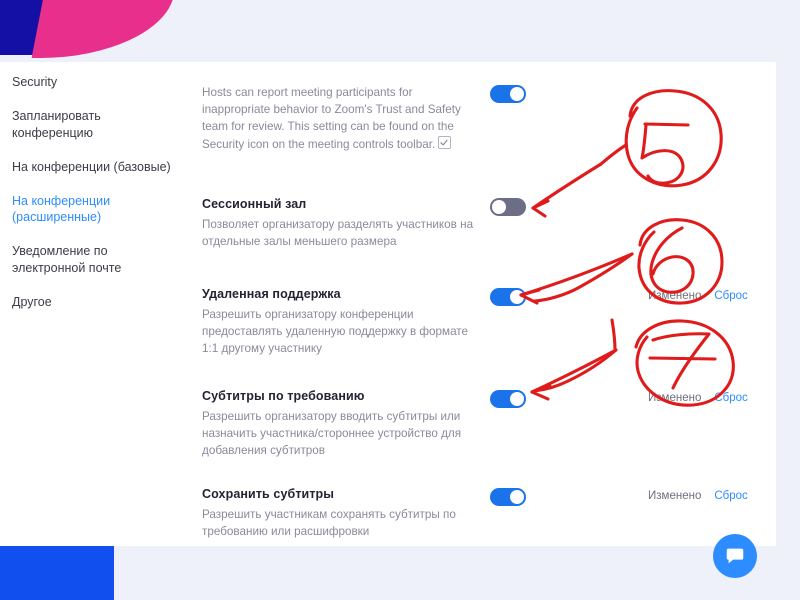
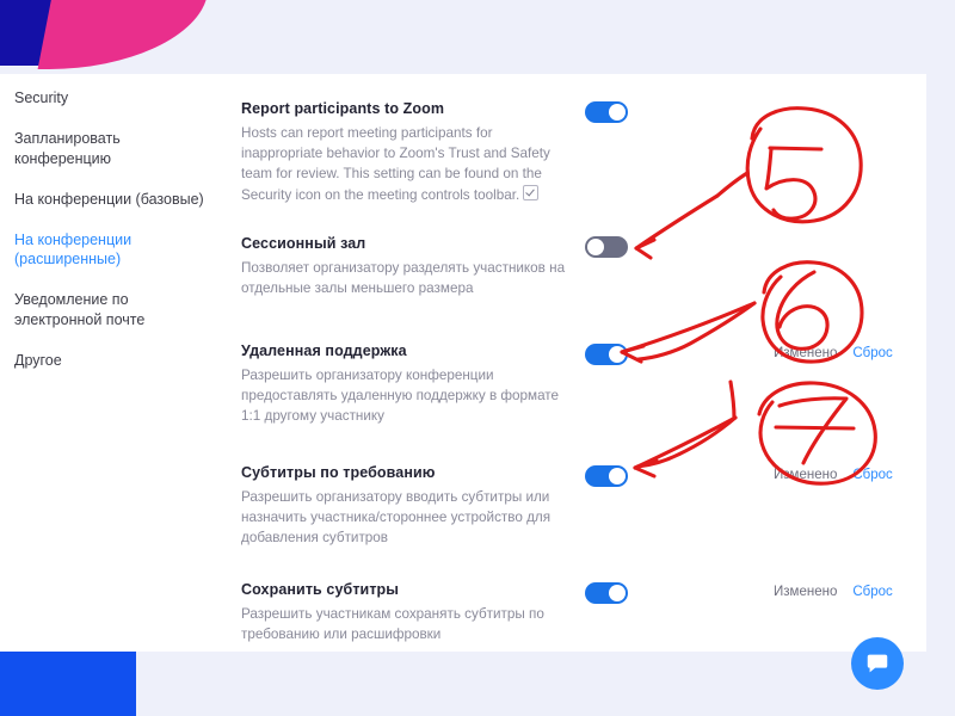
  Security
  Запланировать конференцию
  На конференции (базовые)
  На конференции (расширенные)
  Уведомление по электронной почте
  Другое
+ Report participants to Zoom
  Hosts can report meeting participants for inappropriate behavior to Zoom's Trust and Safety team for review. This setting can be found on the Security icon on the meeting controls toolbar.
  Сессионный зал
  Позволяет организатору разделять участников на отдельные залы меньшего размера
  Удаленная поддержка
  Разрешить организатору конференции предоставлять удаленную поддержку в формате 1:1 другому участнику
  зменено
  Сброс
  Субтитры по требованию
  Разрешить организатору вводить субтитры или назначить участника/стороннее устройство для добавления субтитров
  Именено
  Сброс
  Сохранить субтитры
  Разрешить участникам сохранять субтитры по требованию или расшифровки
  Изменено
  Сброс
